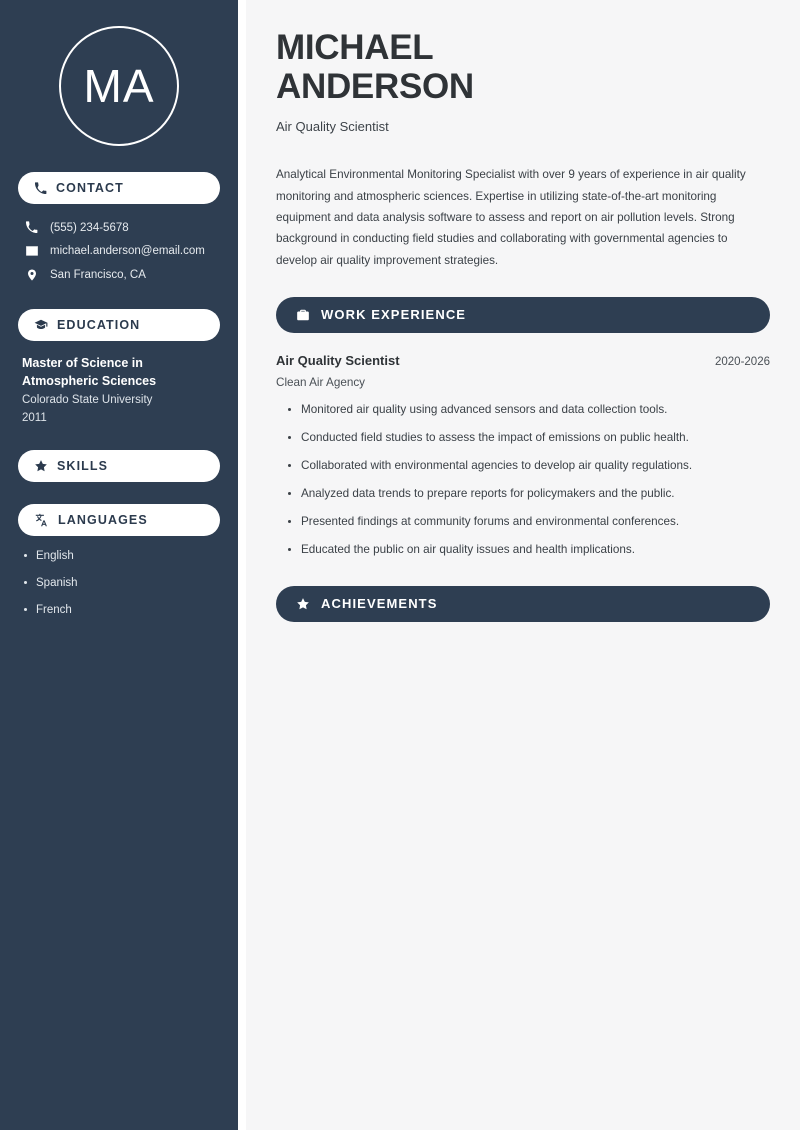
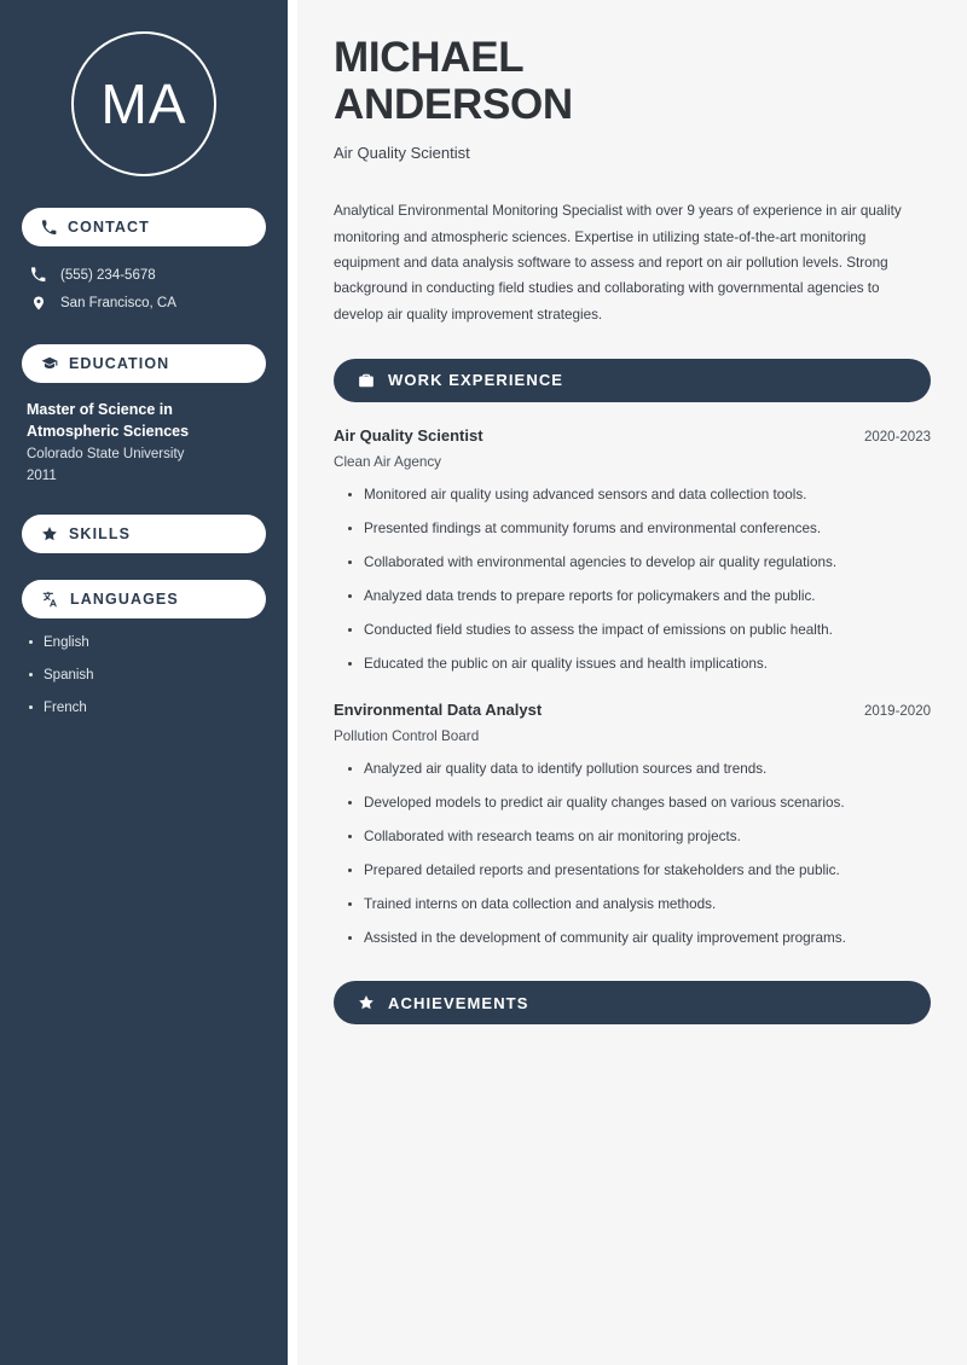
  MA
  CONTACT
  (555) 234-5678
- michael.anderson@email.com
  San Francisco, CA
  EDUCATION
  Master of Science in Atmospheric Sciences
  Colorado State University
  2011
  SKILLS
  LANGUAGES
  English
  Spanish
  French
  MICHAEL
  ANDERSON
  Air Quality Scientist
  Analytical Environmental Monitoring Specialist with over 9 years of experience in air quality monitoring and atmospheric sciences. Expertise in utilizing state-of-the-art monitoring equipment and data analysis software to assess and report on air pollution levels. Strong background in conducting field studies and collaborating with governmental agencies to develop air quality improvement strategies.
  WORK EXPERIENCE
  Air Quality Scientist
- 2020-2026
+ 2020-2023
  Clean Air Agency
  Monitored air quality using advanced sensors and data collection tools.
- Conducted field studies to assess the impact of emissions on public health.
+ Presented findings at community forums and environmental conferences.
  Collaborated with environmental agencies to develop air quality regulations.
  Analyzed data trends to prepare reports for policymakers and the public.
- Presented findings at community forums and environmental conferences.
+ Conducted field studies to assess the impact of emissions on public health.
  Educated the public on air quality issues and health implications.
+ Environmental Data Analyst
+ 2019-2020
+ Pollution Control Board
+ Analyzed air quality data to identify pollution sources and trends.
+ Developed models to predict air quality changes based on various scenarios.
+ Collaborated with research teams on air monitoring projects.
+ Prepared detailed reports and presentations for stakeholders and the public.
+ Trained interns on data collection and analysis methods.
+ Assisted in the development of community air quality improvement programs.
  ACHIEVEMENTS
